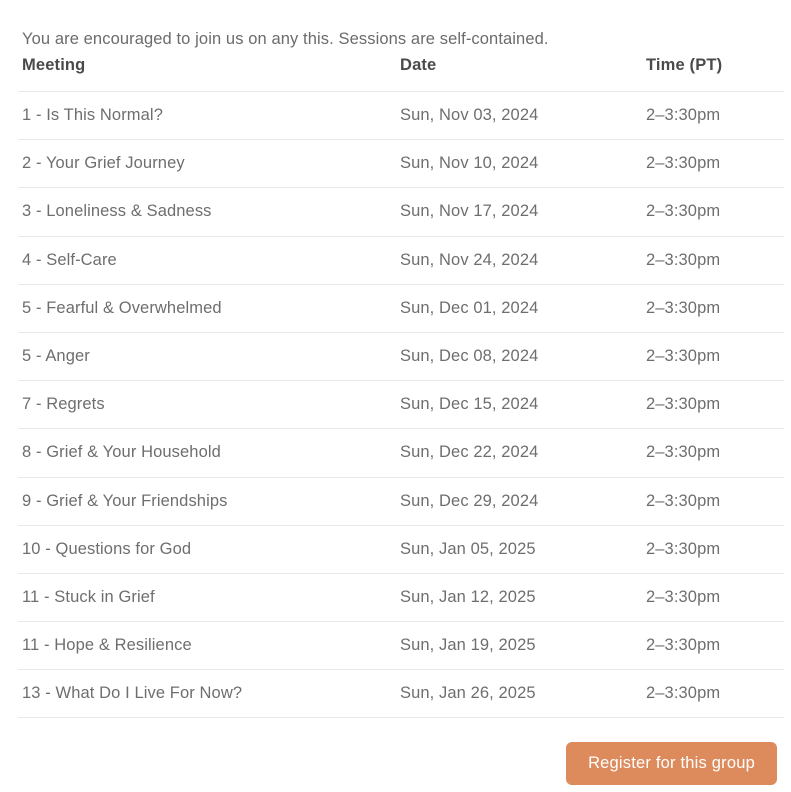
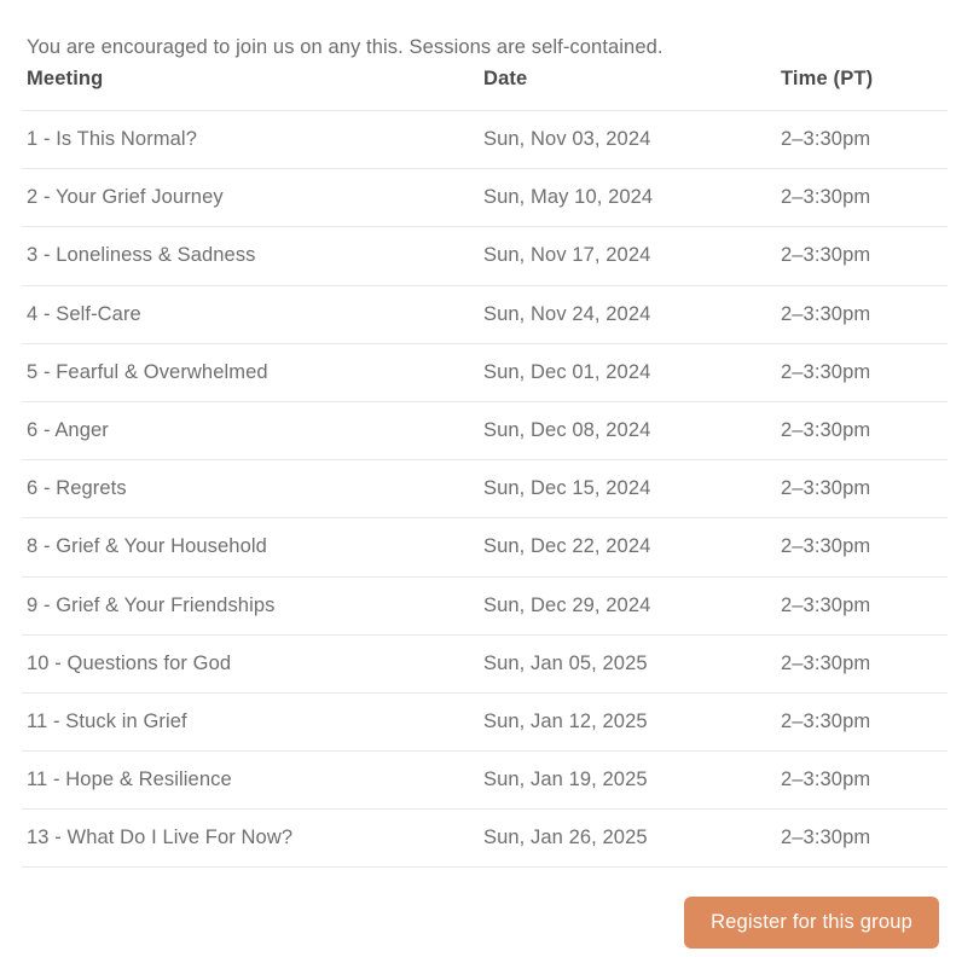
  You are encouraged to join us on any this. Sessions are self-contained.
  Meeting	Date	Time (PT)
  1 - Is This Normal?	Sun, Nov 03, 2024	2–3:30pm
- 2 - Your Grief Journey	Sun, Nov 10, 2024	2–3:30pm
+ 2 - Your Grief Journey	Sun, May 10, 2024	2–3:30pm
  3 - Loneliness & Sadness	Sun, Nov 17, 2024	2–3:30pm
  4 - Self-Care	Sun, Nov 24, 2024	2–3:30pm
  5 - Fearful & Overwhelmed	Sun, Dec 01, 2024	2–3:30pm
- 5 - Anger	Sun, Dec 08, 2024	2–3:30pm
+ 6 - Anger	Sun, Dec 08, 2024	2–3:30pm
- 7 - Regrets	Sun, Dec 15, 2024	2–3:30pm
+ 6 - Regrets	Sun, Dec 15, 2024	2–3:30pm
  8 - Grief & Your Household	Sun, Dec 22, 2024	2–3:30pm
  9 - Grief & Your Friendships	Sun, Dec 29, 2024	2–3:30pm
  10 - Questions for God	Sun, Jan 05, 2025	2–3:30pm
  11 - Stuck in Grief	Sun, Jan 12, 2025	2–3:30pm
  11 - Hope & Resilience	Sun, Jan 19, 2025	2–3:30pm
  13 - What Do I Live For Now?	Sun, Jan 26, 2025	2–3:30pm
  Register for this group
